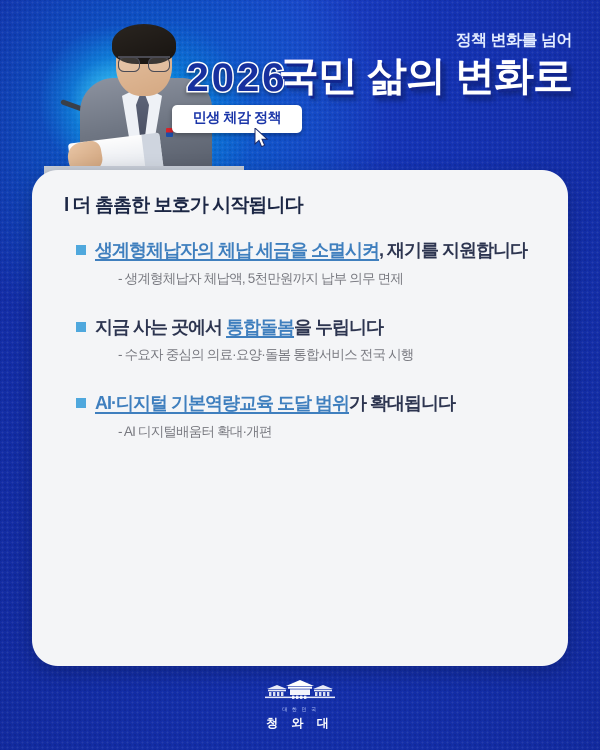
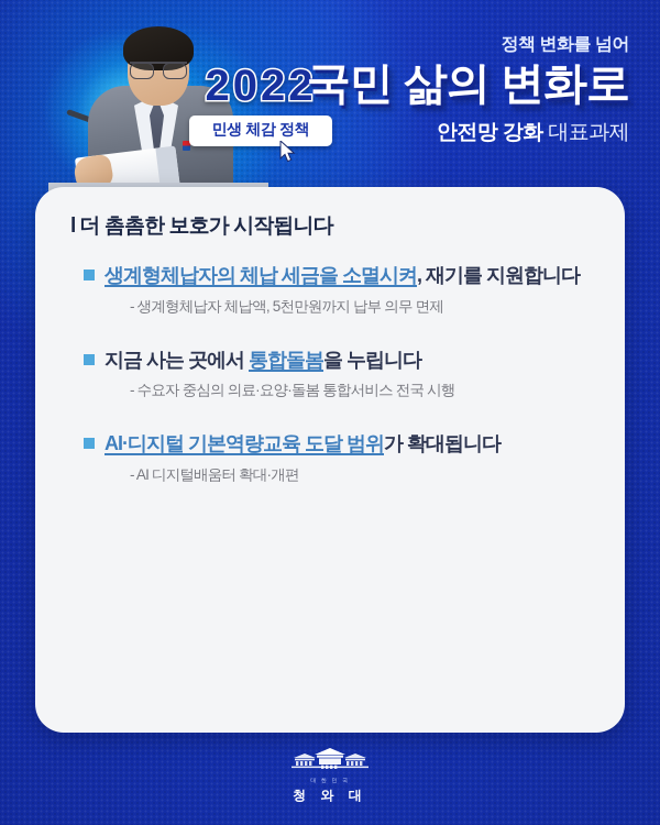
- 2026
+ 2022
  민생 체감 정책
  정책 변화를 넘어
  국민 삶의 변화로
+ 안전망 강화 대표과제
  l 더 촘촘한 보호가 시작됩니다
  생계형체납자의 체납 세금을 소멸시켜, 재기를 지원합니다
  - 생계형체납자 체납액, 5천만원까지 납부 의무 면제
  지금 사는 곳에서 통합돌봄을 누립니다
  - 수요자 중심의 의료·요양·돌봄 통합서비스 전국 시행
  AI·디지털 기본역량교육 도달 범위가 확대됩니다
  - AI 디지털배움터 확대·개편
  청 와 대
